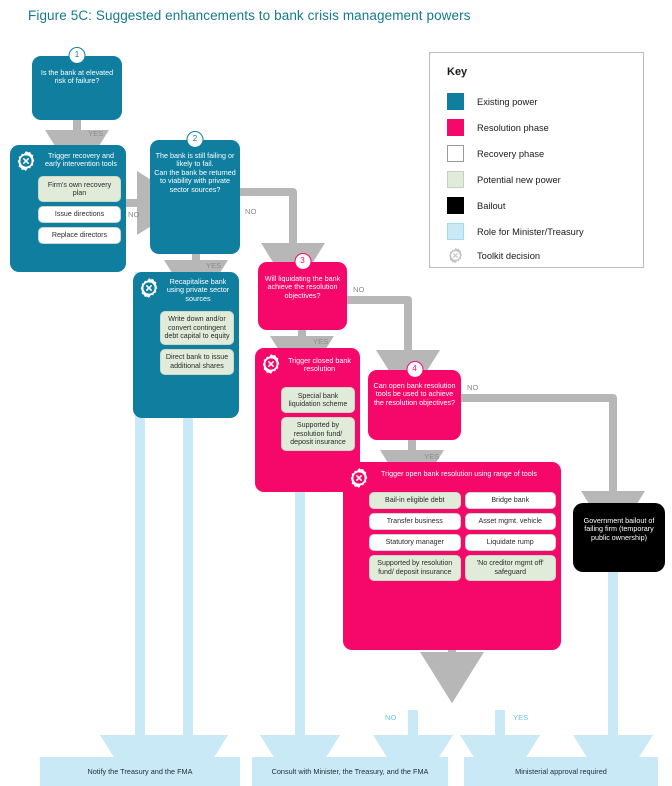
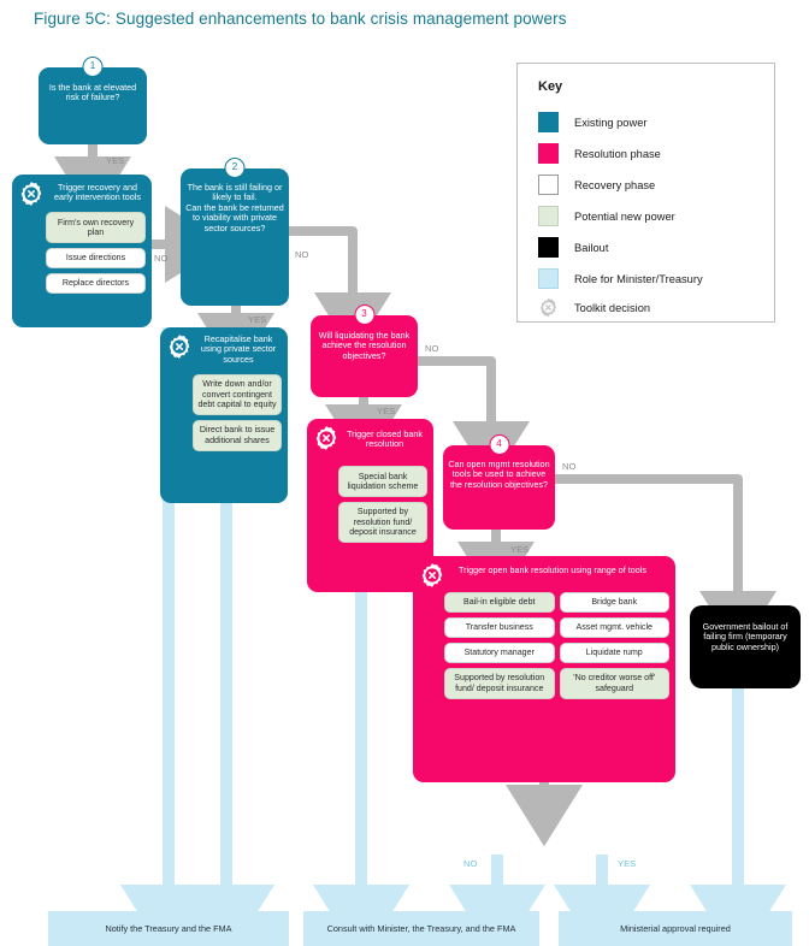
  Figure 5C: Suggested enhancements to bank crisis management powers
  YES
  NO
  YES
  NO
  YES
  NO
  YES
  NO
  NO
  YES
  1
  Is the bank at elevated risk of failure?
  Trigger recovery and early intervention tools
  Firm's own recovery plan
  Issue directions
  Replace directors
  2
  The bank is still failing or likely to fail.
  Can the bank be returned to viability with private sector sources?
  Recapitalise bank using private sector sources
  Write down and/or convert contingent debt capital to equity
  Direct bank to issue additional shares
  3
  Will liquidating the bank achieve the resolution objectives?
  Trigger closed bank resolution
  Special bank liquidation scheme
  Supported by resolution fund/ deposit insurance
  4
- Can open bank resolution tools be used to achieve the resolution objectives?
+ Can open mgmt resolution tools be used to achieve the resolution objectives?
  Trigger open bank resolution using range of tools
  Bail-in eligible debt
  Transfer business
  Statutory manager
  Supported by resolution fund/ deposit insurance
  Bridge bank
  Asset mgmt. vehicle
  Liquidate rump
- 'No creditor mgmt off' safeguard
+ 'No creditor worse off' safeguard
  Government bailout of failing firm (temporary public ownership)
  Notify the Treasury and the FMA
  Consult with Minister, the Treasury, and the FMA
  Ministerial approval required
  Key
  Existing power
  Resolution phase
  Recovery phase
  Potential new power
  Bailout
  Role for Minister/Treasury
  Toolkit decision
